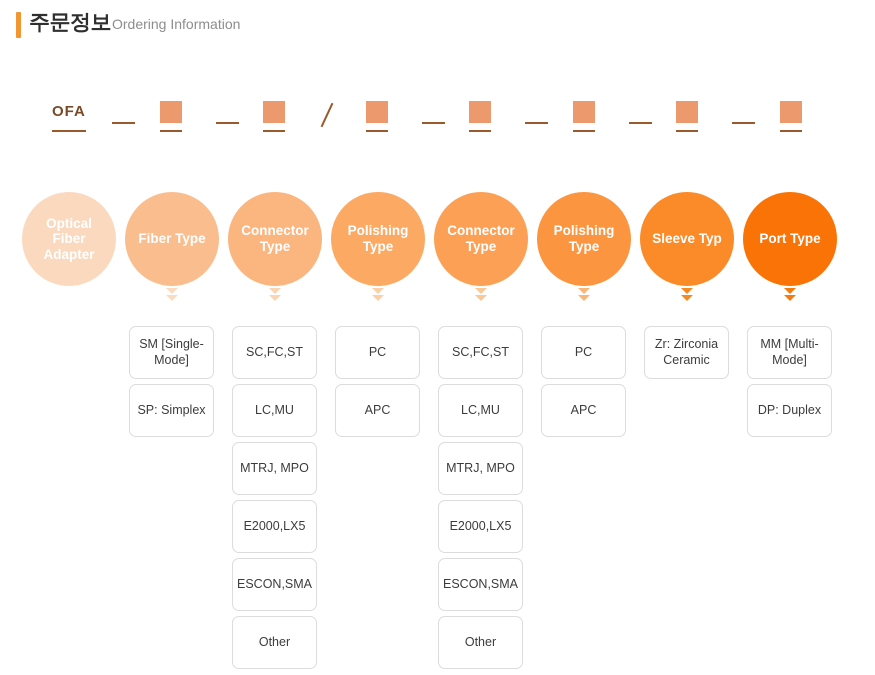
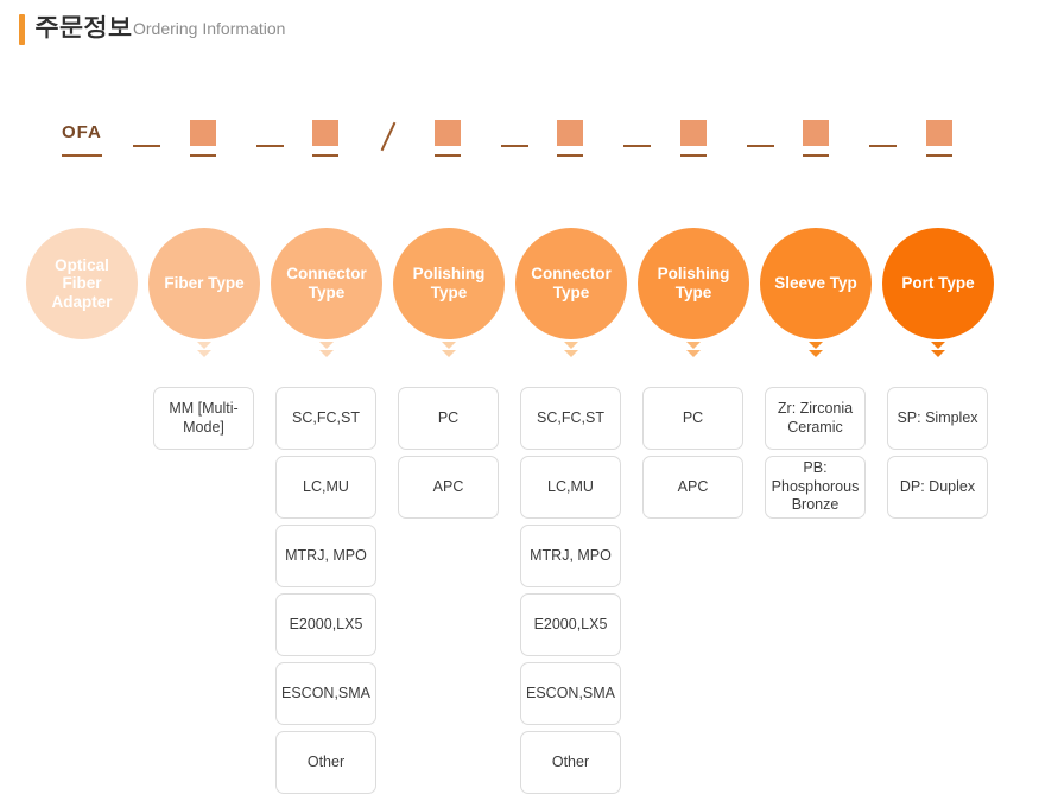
  주문정보
  Ordering Information
  OFA
  Optical Fiber Adapter
  Fiber Type
  Connector Type
  Polishing Type
  Connector Type
  Polishing Type
  Sleeve Typ
  Port Type
- SM [Single-Mode]
- SP: Simplex
+ MM [Multi-Mode]
  SC,FC,ST
  LC,MU
  MTRJ, MPO
  E2000,LX5
  ESCON,SMA
  Other
  PC
  APC
  SC,FC,ST
  LC,MU
  MTRJ, MPO
  E2000,LX5
  ESCON,SMA
  Other
  PC
  APC
  Zr: Zirconia Ceramic
+ PB: Phosphorous Bronze
- MM [Multi-Mode]
+ SP: Simplex
  DP: Duplex
